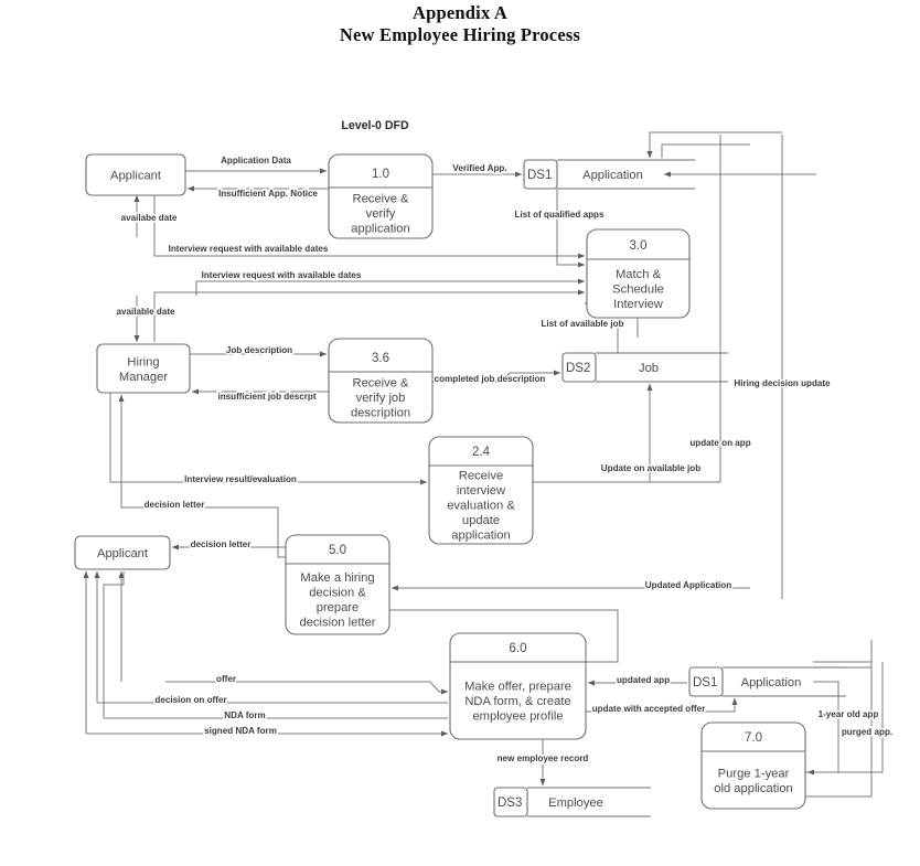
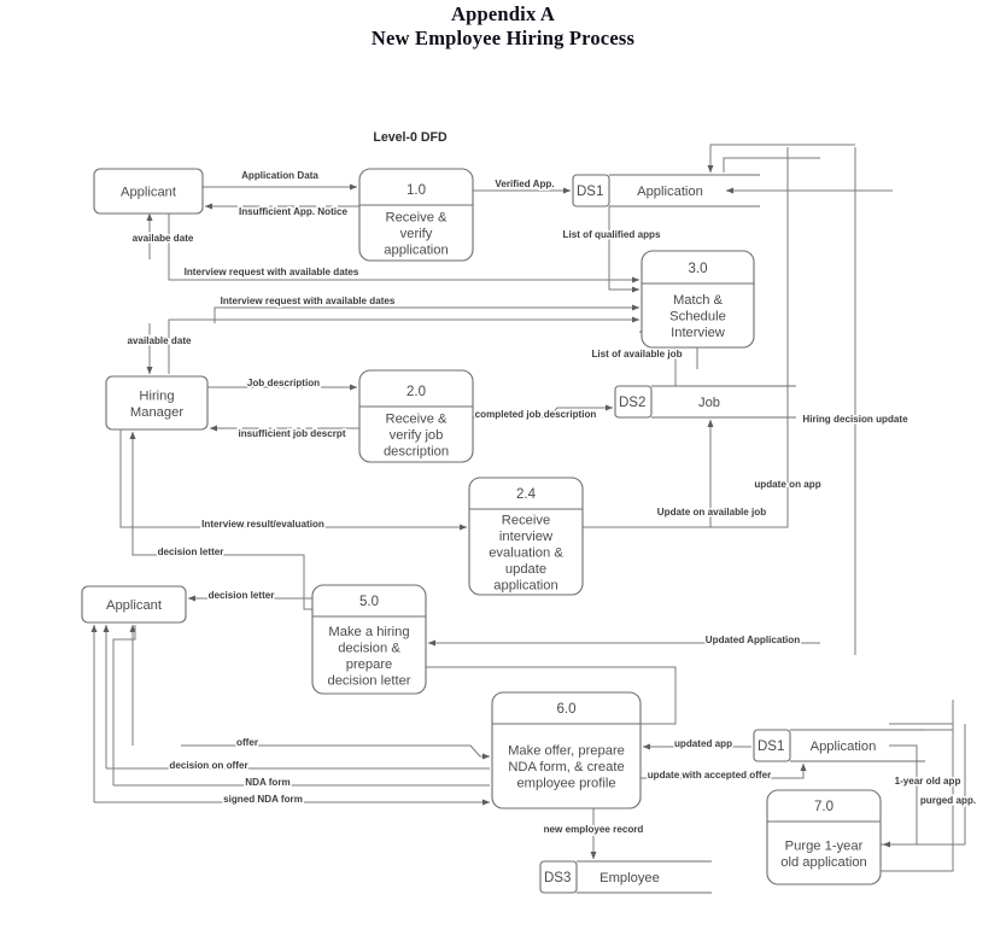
  Appendix A
  New Employee Hiring Process
  Applicant
  Hiring Manager
  Applicant
  1.0
  Receive & verify application
- 3.6
+ 2.0
  Receive & verify job description
  3.0
  Match & Schedule Interview
  2.4
  Receive interview evaluation & update application
  5.0
  Make a hiring decision & prepare decision letter
  6.0
  Make offer, prepare NDA form, & create employee profile
  7.0
  Purge 1-year old application
  DS1
  Application
  DS2
  Job
  DS1
  Application
  DS3
  Employee
  Application Data
  Insufficient App. Notice
  Verified App.
  availabe date
  Interview request with available dates
  Interview request with available dates
  available date
  List of qualified apps
  Job description
  insufficient job descrpt
  completed job description
  List of available job
  Interview result/evaluation
  Update on available job
  update on app
  Hiring decision update
  decision letter
  decision letter
  Updated Application
  offer
  decision on offer
  NDA form
  signed NDA form
  updated app
  update with accepted offer
  new employee record
  1-year old app
  purged app.
  Level-0 DFD
